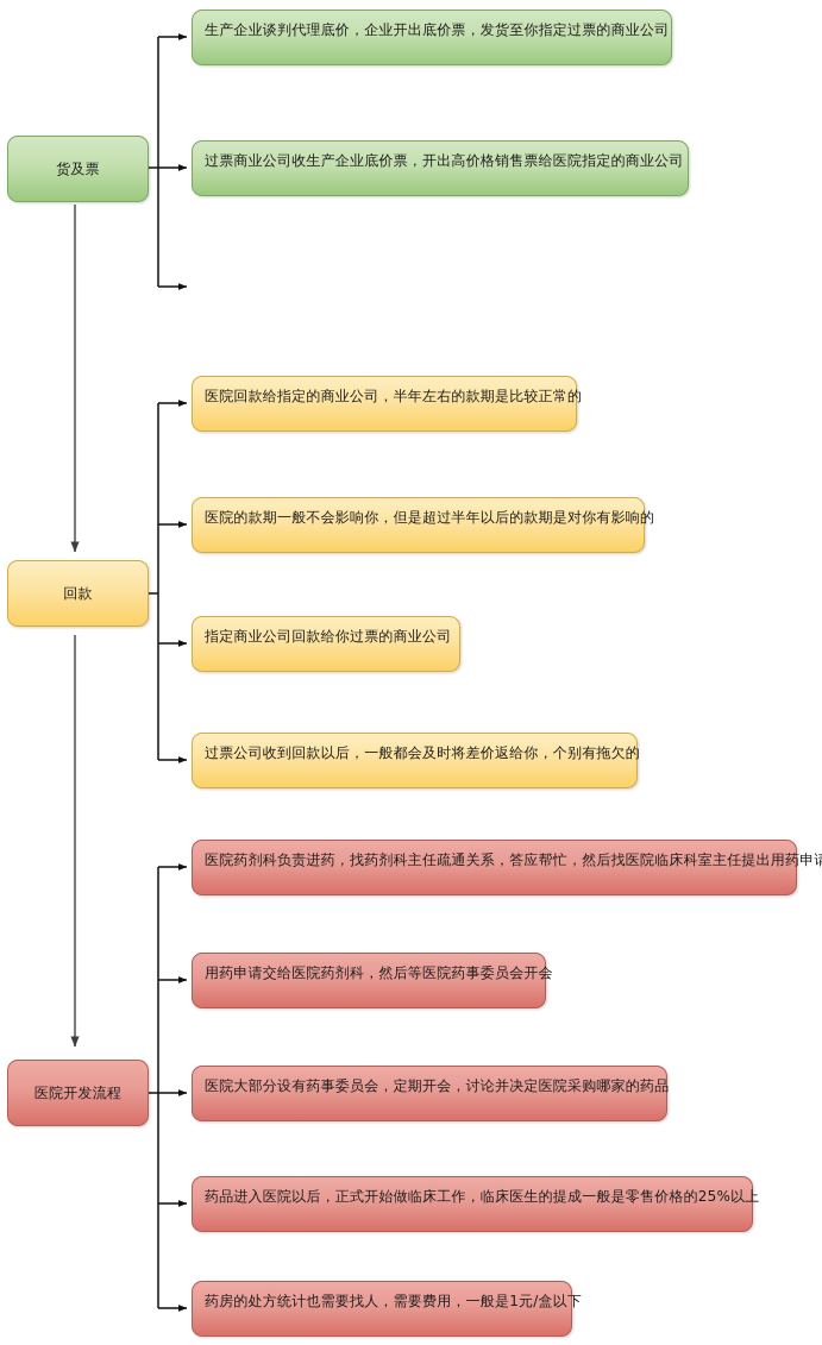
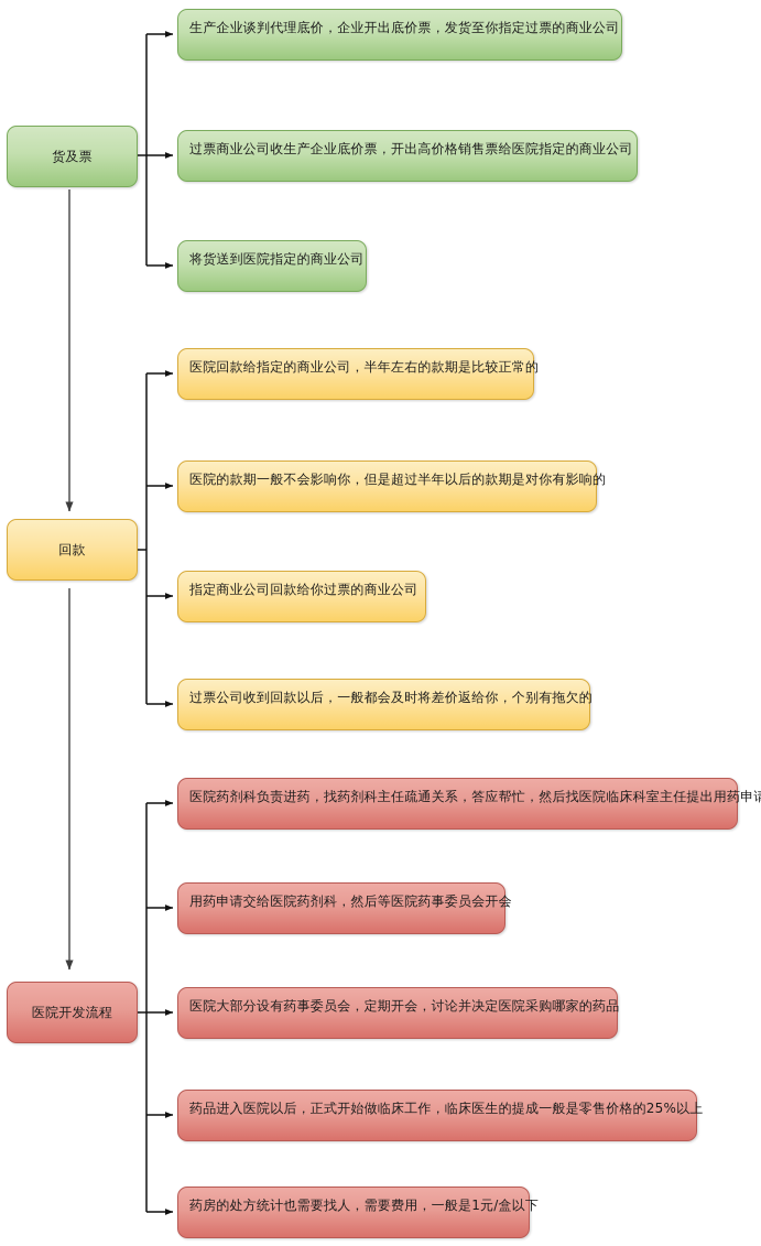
  货及票
  生产企业谈判代理底价，企业开出底价票，发货至你指定过票的商业公司
  过票商业公司收生产企业底价票，开出高价格销售票给医院指定的商业公司
+ 将货送到医院指定的商业公司
  回款
  医院回款给指定的商业公司，半年左右的款期是比较正常的
  医院的款期一般不会影响你，但是超过半年以后的款期是对你有影响的
  指定商业公司回款给你过票的商业公司
  过票公司收到回款以后，一般都会及时将差价返给你，个别有拖欠的
  医院开发流程
  医院药剂科负责进药，找药剂科主任疏通关系，答应帮忙，然后找医院临床科室主任提出用药申
  用药申请交给医院药剂科，然后等医院药事委员会开会
  医院大部分设有药事委员会，定期开会，讨论并决定医院采购哪家的药品
  药品进入医院以后，正式开始做临床工作，临床医生的提成一般是零售价格的25%以上
  药房的处方统计也需要找人，需要费用，一般是1元/盒以下
